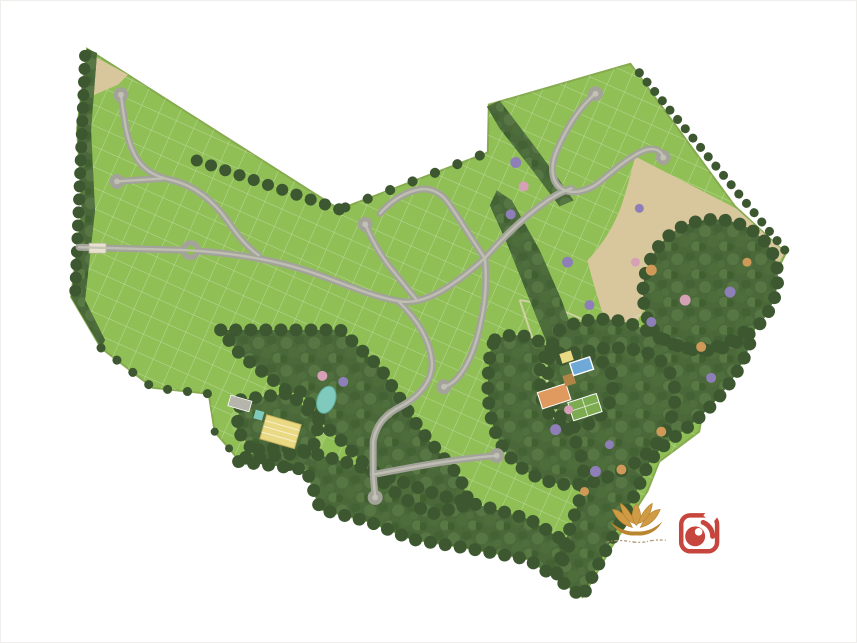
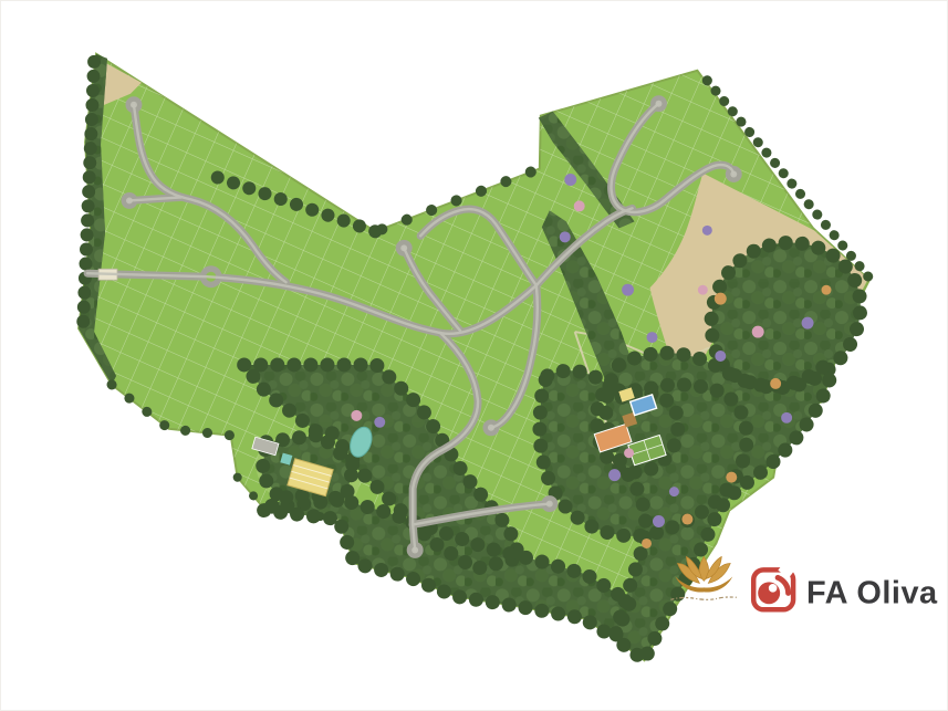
+ FA Oliva
